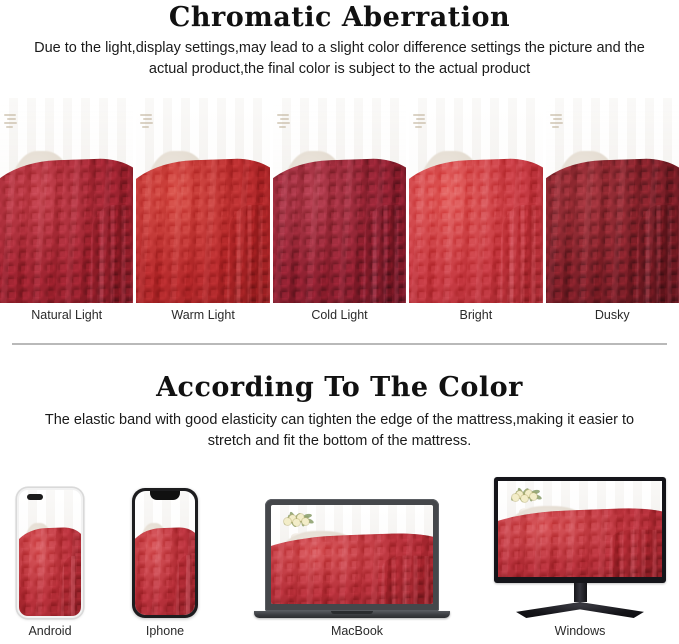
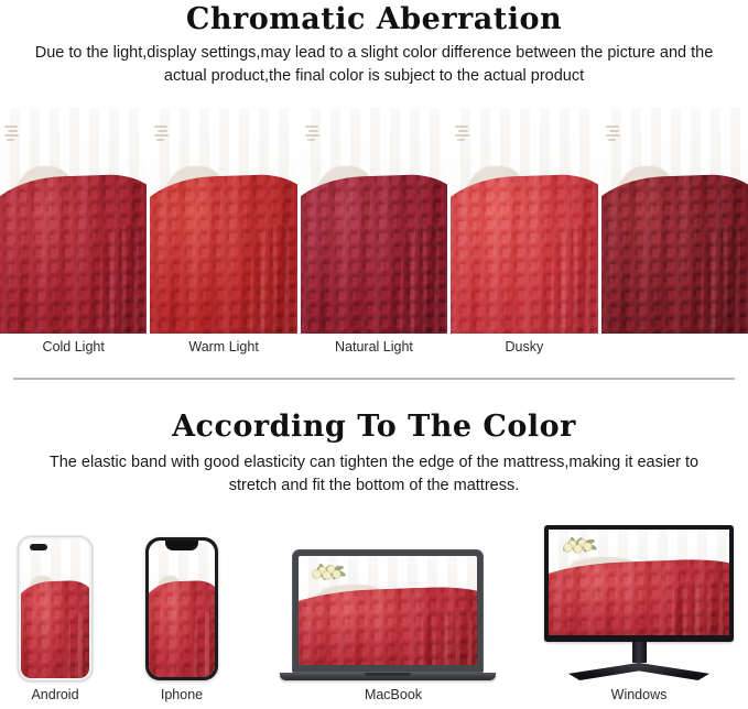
  Chromatic Aberration
- Due to the light,display settings,may lead to a slight color difference settings the picture and the actual product,the final color is subject to the actual product
+ Due to the light,display settings,may lead to a slight color difference between the picture and the actual product,the final color is subject to the actual product
- Natural Light
+ Cold Light
  Warm Light
- Cold Light
+ Natural Light
- Bright
  Dusky
  According To The Color
  The elastic band with good elasticity can tighten the edge of the mattress,making it easier to stretch and fit the bottom of the mattress.
  Android
  Iphone
  MacBook
  Windows
